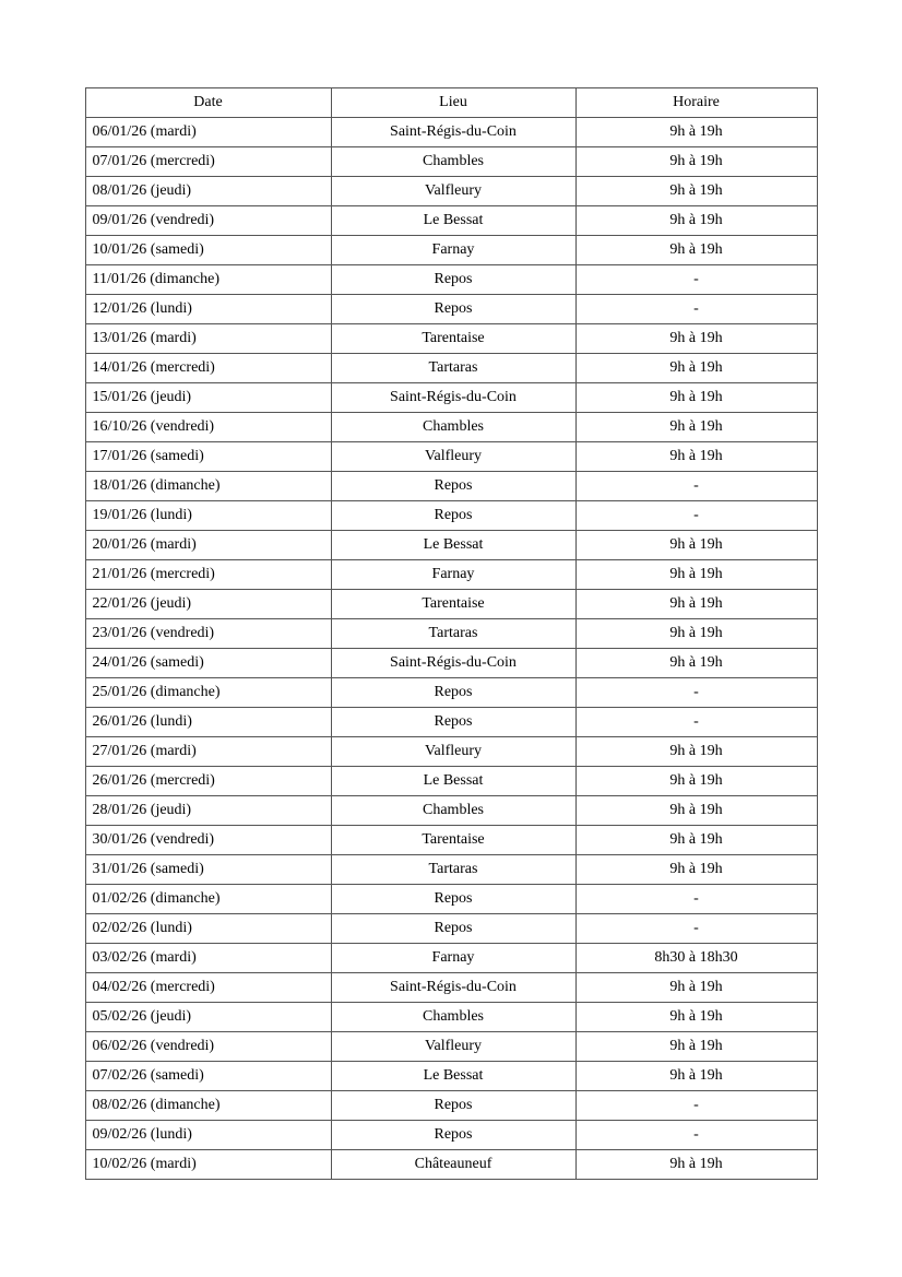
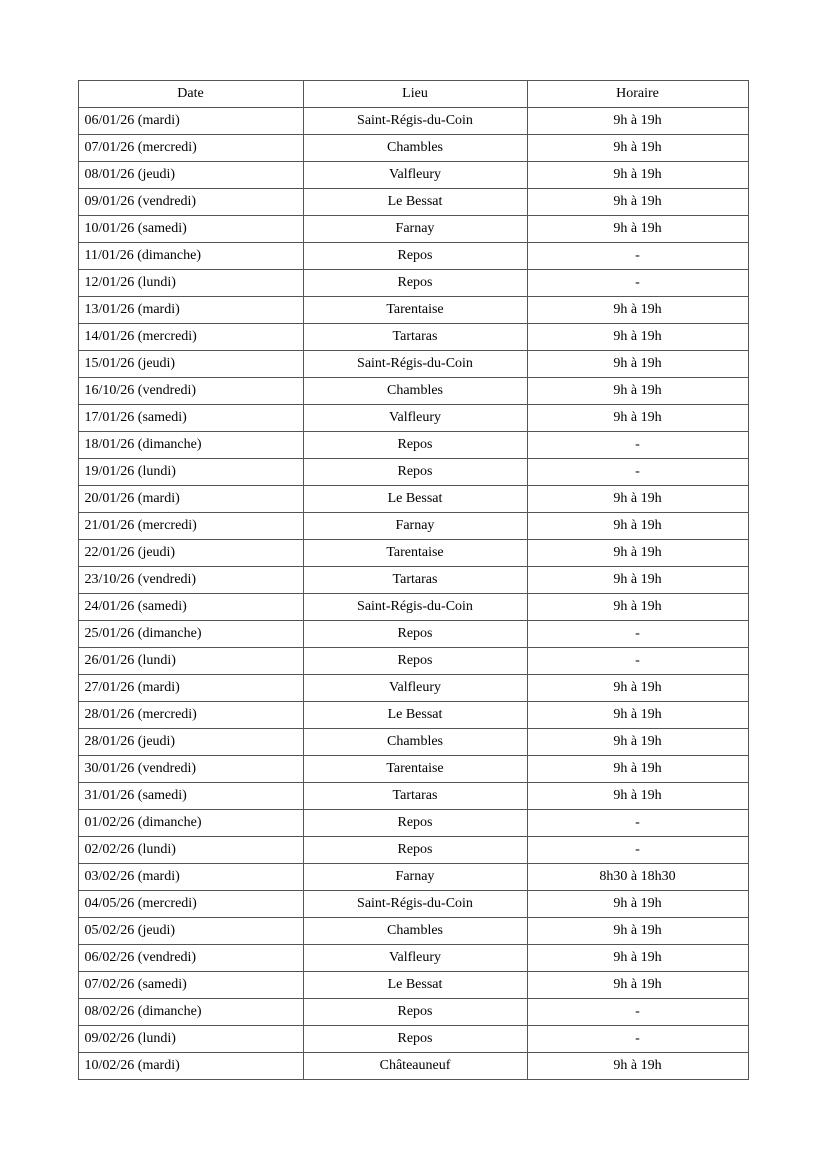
  Date	Lieu	Horaire
  06/01/26 (mardi)	Saint-Régis-du-Coin	9h à 19h
  07/01/26 (mercredi)	Chambles	9h à 19h
  08/01/26 (jeudi)	Valfleury	9h à 19h
  09/01/26 (vendredi)	Le Bessat	9h à 19h
  10/01/26 (samedi)	Farnay	9h à 19h
  11/01/26 (dimanche)	Repos	-
  12/01/26 (lundi)	Repos	-
  13/01/26 (mardi)	Tarentaise	9h à 19h
  14/01/26 (mercredi)	Tartaras	9h à 19h
  15/01/26 (jeudi)	Saint-Régis-du-Coin	9h à 19h
  16/10/26 (vendredi)	Chambles	9h à 19h
  17/01/26 (samedi)	Valfleury	9h à 19h
  18/01/26 (dimanche)	Repos	-
  19/01/26 (lundi)	Repos	-
  20/01/26 (mardi)	Le Bessat	9h à 19h
  21/01/26 (mercredi)	Farnay	9h à 19h
  22/01/26 (jeudi)	Tarentaise	9h à 19h
- 23/01/26 (vendredi)	Tartaras	9h à 19h
+ 23/10/26 (vendredi)	Tartaras	9h à 19h
  24/01/26 (samedi)	Saint-Régis-du-Coin	9h à 19h
  25/01/26 (dimanche)	Repos	-
  26/01/26 (lundi)	Repos	-
  27/01/26 (mardi)	Valfleury	9h à 19h
- 26/01/26 (mercredi)	Le Bessat	9h à 19h
+ 28/01/26 (mercredi)	Le Bessat	9h à 19h
  28/01/26 (jeudi)	Chambles	9h à 19h
  30/01/26 (vendredi)	Tarentaise	9h à 19h
  31/01/26 (samedi)	Tartaras	9h à 19h
  01/02/26 (dimanche)	Repos	-
  02/02/26 (lundi)	Repos	-
  03/02/26 (mardi)	Farnay	8h30 à 18h30
- 04/02/26 (mercredi)	Saint-Régis-du-Coin	9h à 19h
+ 04/05/26 (mercredi)	Saint-Régis-du-Coin	9h à 19h
  05/02/26 (jeudi)	Chambles	9h à 19h
  06/02/26 (vendredi)	Valfleury	9h à 19h
  07/02/26 (samedi)	Le Bessat	9h à 19h
  08/02/26 (dimanche)	Repos	-
  09/02/26 (lundi)	Repos	-
  10/02/26 (mardi)	Châteauneuf	9h à 19h
